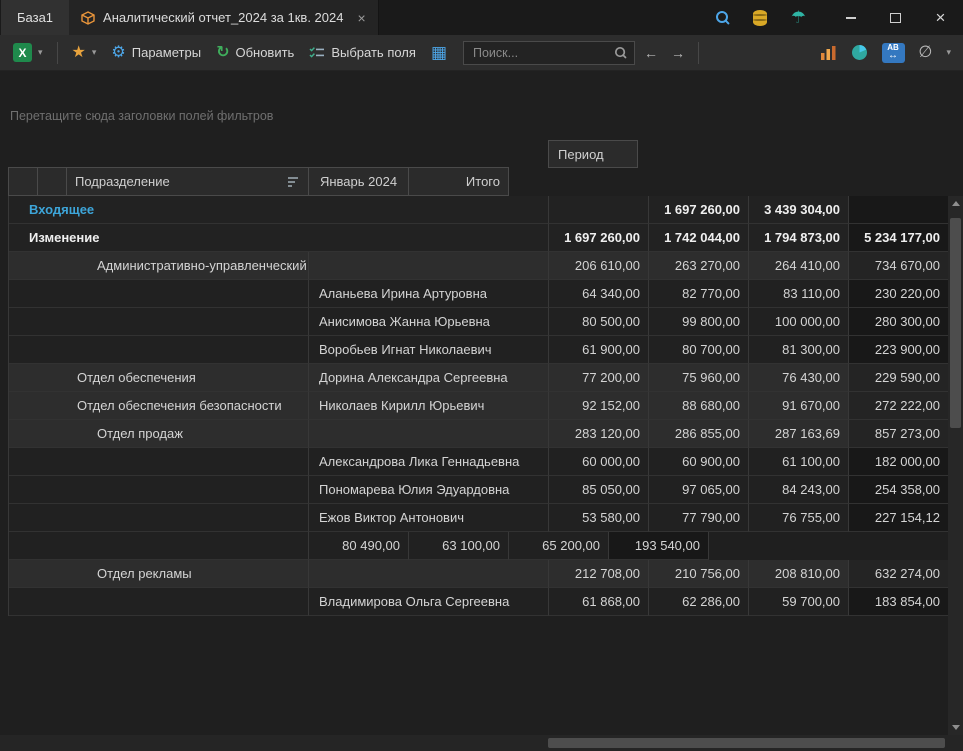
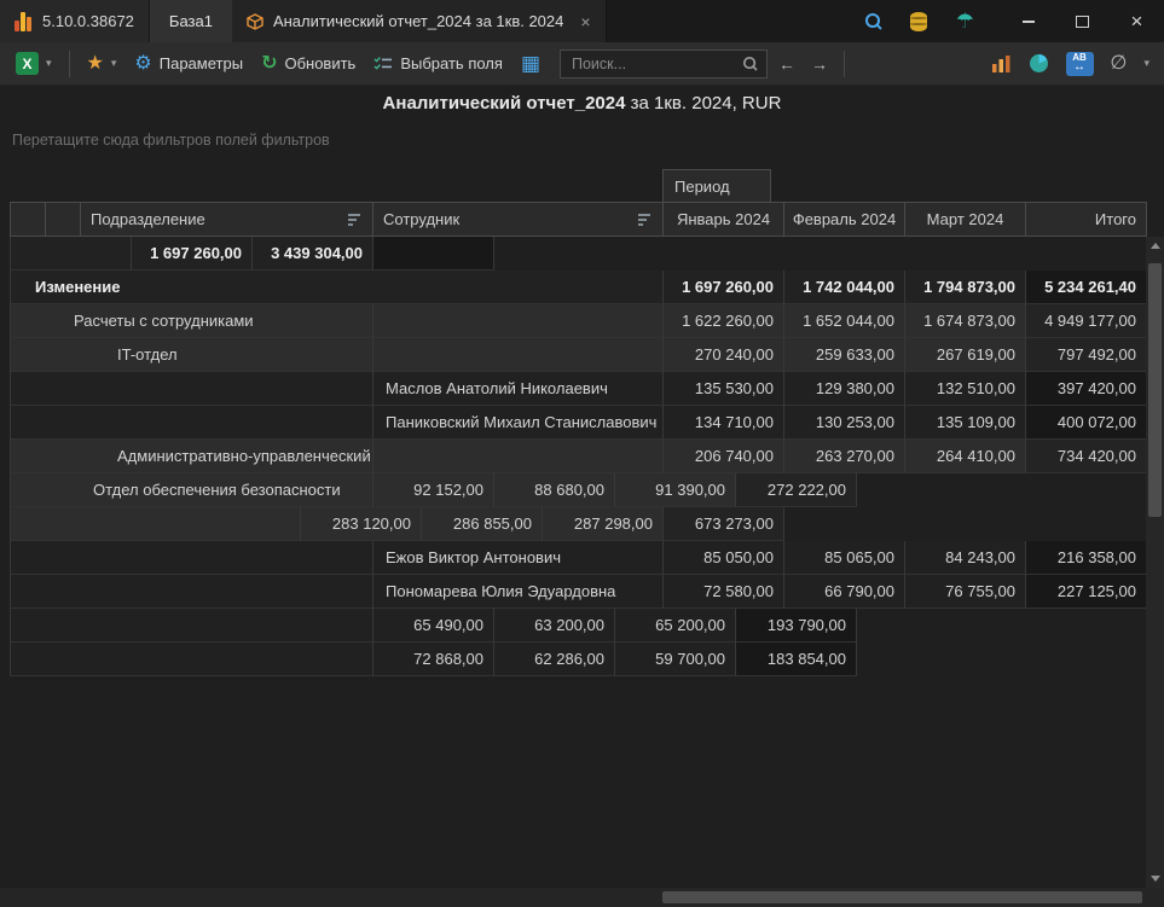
+ 5.10.0.38672
  База1
  Аналитический отчет_2024 за 1кв. 2024
  ×
  ☂
  ×
  X
  ▾
  ★
  ▾
  ⚙
  Параметры
  ↻
  Обновить
  Выбрать поля
  ▦
  Поиск...
  ←
  →
  АВ
  ↔
  ∅
  ▾
+ Аналитический отчет_2024 за 1кв. 2024, RUR
- Перетащите сюда заголовки полей фильтров
+ Перетащите сюда фильтров полей фильтров
  Период
  Подразделение
+ Сотрудник
  Январь 2024
+ Февраль 2024
+ Март 2024
  Итого
- Входящее
  1 697 260,00
  3 439 304,00
  Изменение
  1 697 260,00
  1 742 044,00
  1 794 873,00
- 5 234 177,00
+ 5 234 261,40
+ Расчеты с сотрудниками
+ 1 622 260,00
+ 1 652 044,00
+ 1 674 873,00
+ 4 949 177,00
+ IT-отдел
+ 270 240,00
+ 259 633,00
+ 267 619,00
+ 797 492,00
+ Маслов Анатолий Николаевич
+ 135 530,00
+ 129 380,00
+ 132 510,00
+ 397 420,00
+ Паниковский Михаил Станиславович
+ 134 710,00
+ 130 253,00
+ 135 109,00
+ 400 072,00
  Административно-управленческий
- 206 610,00
+ 206 740,00
  263 270,00
  264 410,00
- 734 670,00
+ 734 420,00
- Аланьева Ирина Артуровна
- 64 340,00
- 82 770,00
- 83 110,00
- 230 220,00
- Анисимова Жанна Юрьевна
- 80 500,00
- 99 800,00
- 100 000,00
- 280 300,00
- Воробьев Игнат Николаевич
- 61 900,00
- 80 700,00
- 81 300,00
- 223 900,00
- Отдел обеспечения
- Дорина Александра Сергеевна
- 77 200,00
- 75 960,00
- 76 430,00
- 229 590,00
  Отдел обеспечения безопасности
- Николаев Кирилл Юрьевич
  92 152,00
  88 680,00
- 91 670,00
+ 91 390,00
  272 222,00
- Отдел продаж
  283 120,00
  286 855,00
- 287 163,69
+ 287 298,00
- 857 273,00
+ 673 273,00
- Александрова Лика Геннадьевна
- 60 000,00
- 60 900,00
- 61 100,00
- 182 000,00
- Пономарева Юлия Эдуардовна
+ Ежов Виктор Антонович
  85 050,00
- 97 065,00
+ 85 065,00
  84 243,00
- 254 358,00
+ 216 358,00
- Ежов Виктор Антонович
+ Пономарева Юлия Эдуардовна
- 53 580,00
+ 72 580,00
- 77 790,00
+ 66 790,00
  76 755,00
- 227 154,12
+ 227 125,00
- 80 490,00
+ 65 490,00
- 63 100,00
+ 63 200,00
  65 200,00
- 193 540,00
+ 193 790,00
- Отдел рекламы
- 212 708,00
- 210 756,00
- 208 810,00
- 632 274,00
- Владимирова Ольга Сергеевна
- 61 868,00
+ 72 868,00
  62 286,00
  59 700,00
  183 854,00
